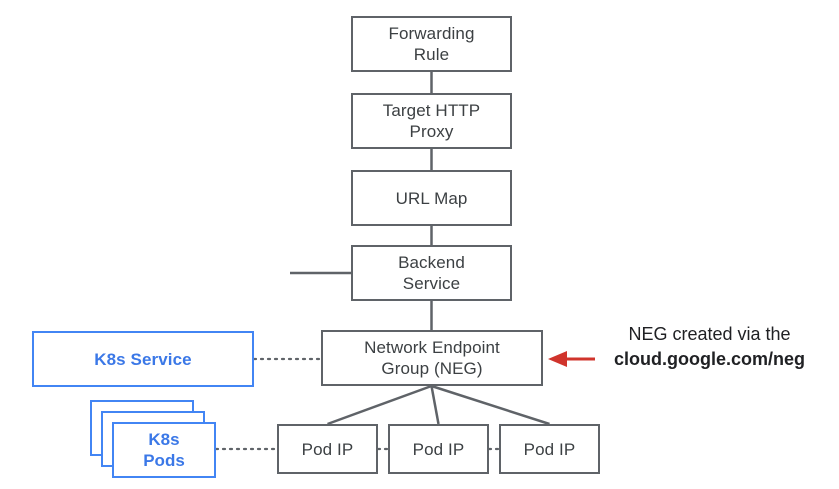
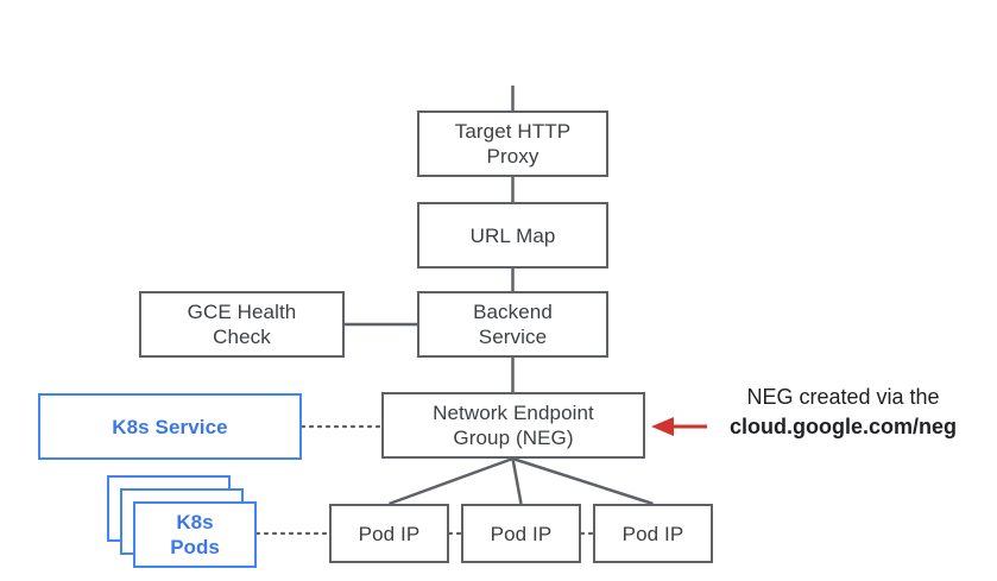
- Forwarding
- Rule
  Target HTTP
  Proxy
  URL Map
  Backend
  Service
+ GCE Health
+ Check
  K8s Service
  Network Endpoint
  Group (NEG)
  Pod IP
  Pod IP
  Pod IP
  K8s
  Pods
  NEG created via the
  cloud.google.com/neg
